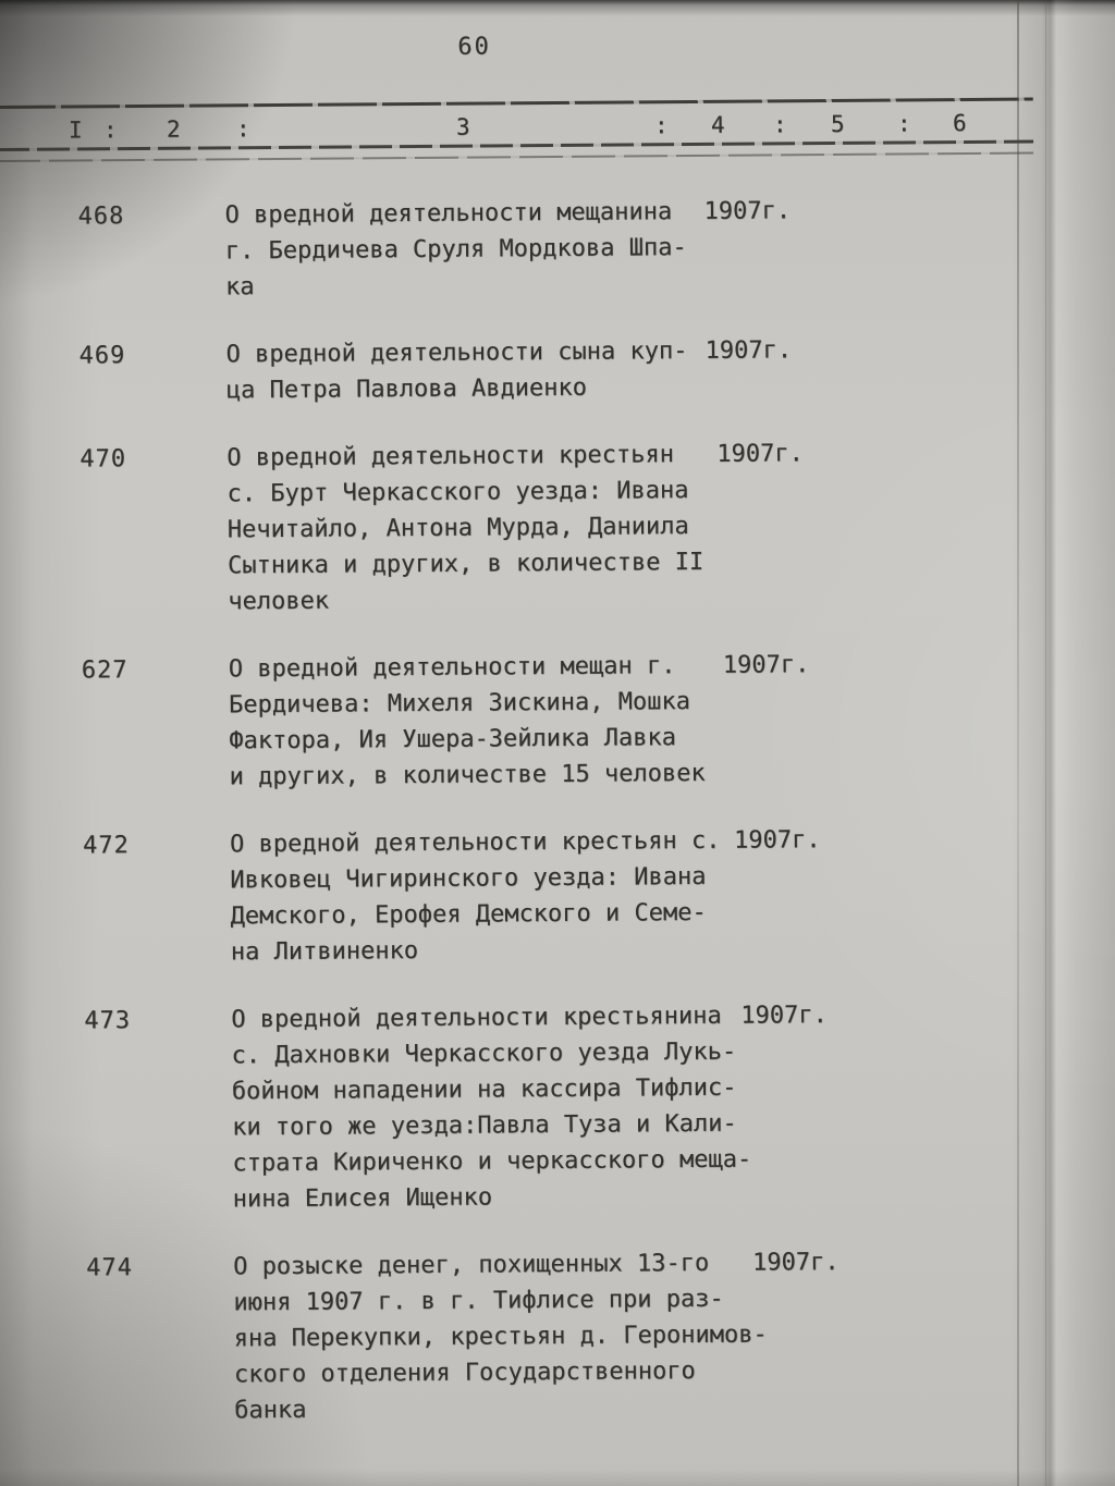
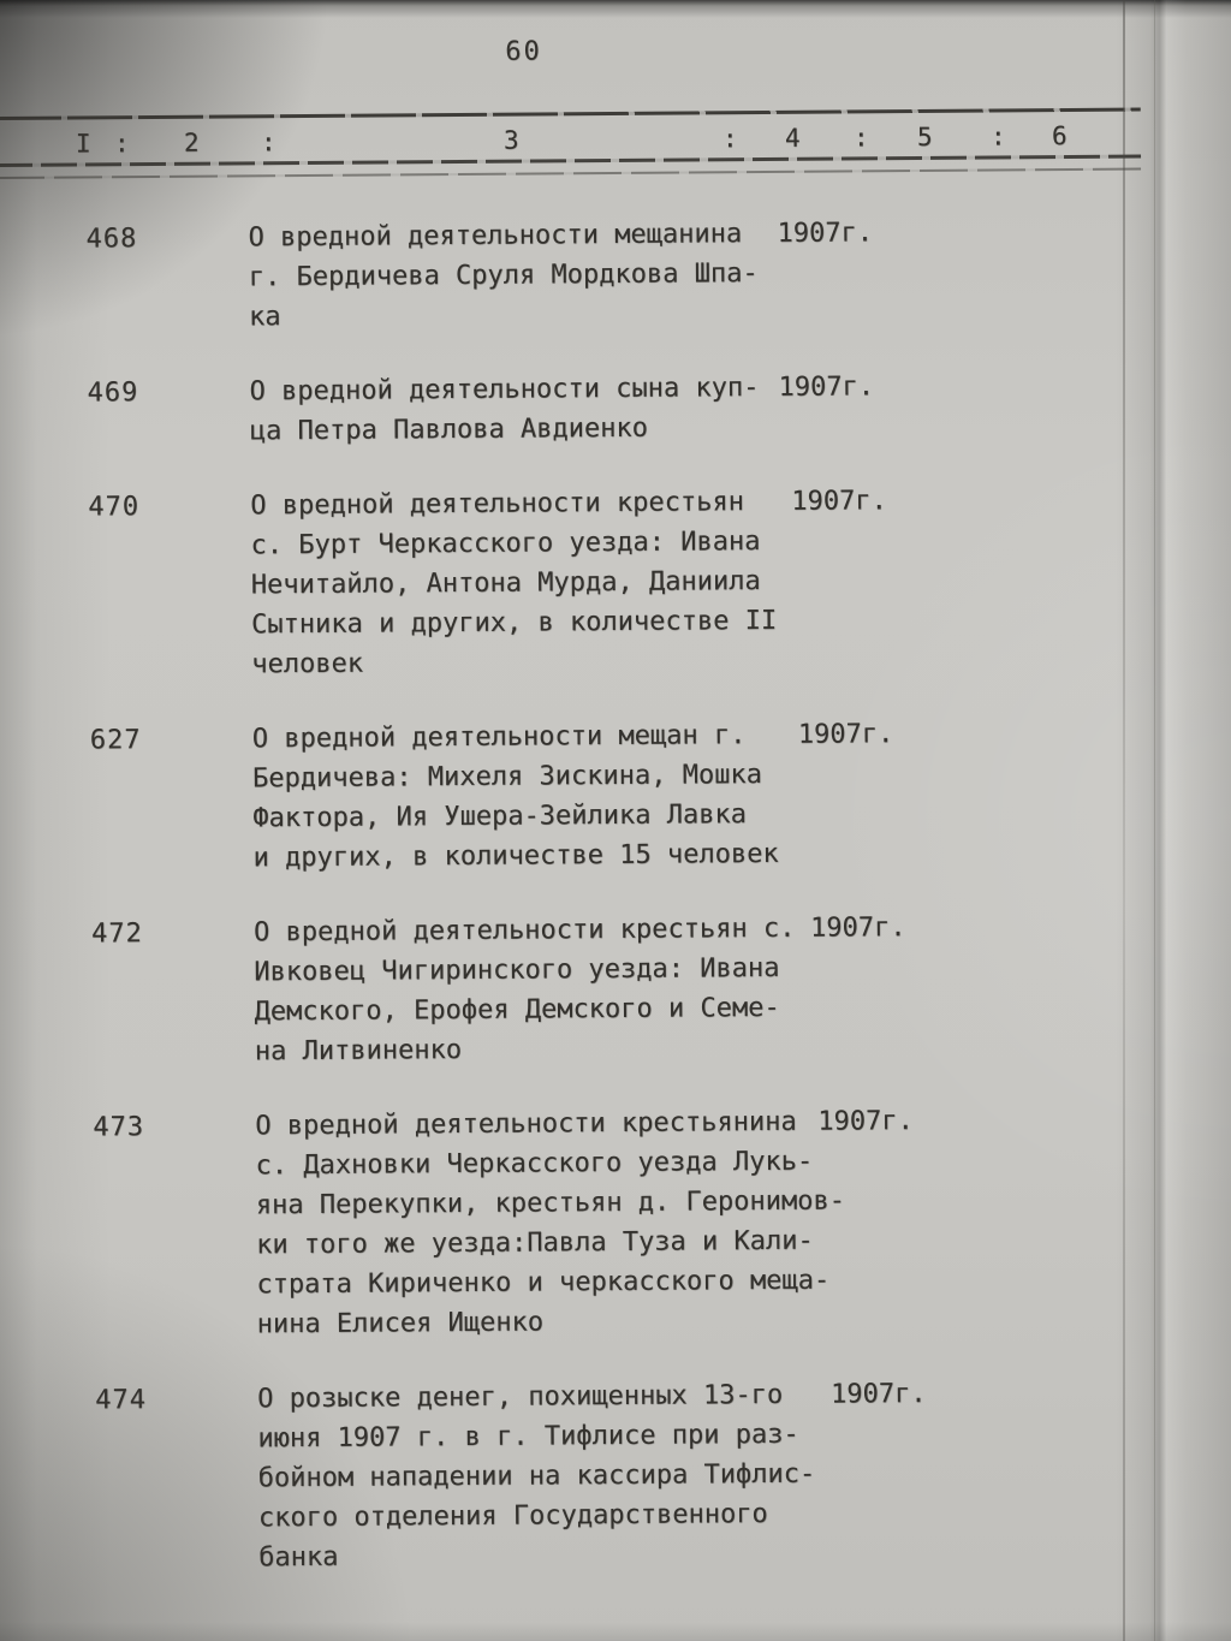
  60
  I
  :
  2
  :
  3
  :
  4
  :
  5
  :
  6
  468
  О вредной деятельности мещанина
  г. Бердичева Сруля Мордкова Шпа-
  ка
  1907г.
  469
  О вредной деятельности сына куп-
  ца Петра Павлова Авдиенко
  1907г.
  470
  О вредной деятельности крестьян
  с. Бурт Черкасского уезда: Ивана
  Нечитайло, Антона Мурда, Даниила
  Сытника и других, в количестве II
  человек
  1907г.
  627
  О вредной деятельности мещан г.
  Бердичева: Михеля Зискина, Мошка
  Фактора, Ия Ушера-Зейлика Лавка
  и других, в количестве 15 человек
  1907г.
  472
  О вредной деятельности крестьян с.
  Ивковец Чигиринского уезда: Ивана
  Демского, Ерофея Демского и Семе-
  на Литвиненко
  1907г.
  473
  О вредной деятельности крестьянина
  с. Дахновки Черкасского уезда Лукь-
- бойном нападении на кассира Тифлис-
+ яна Перекупки, крестьян д. Геронимов-
  ки того же уезда:Павла Туза и Кали-
  страта Кириченко и черкасского меща-
  нина Елисея Ищенко
  1907г.
  474
  О розыске денег, похищенных 13-го
  июня 1907 г. в г. Тифлисе при раз-
- яна Перекупки, крестьян д. Геронимов-
+ бойном нападении на кассира Тифлис-
  ского отделения Государственного
  банка
  1907г.
